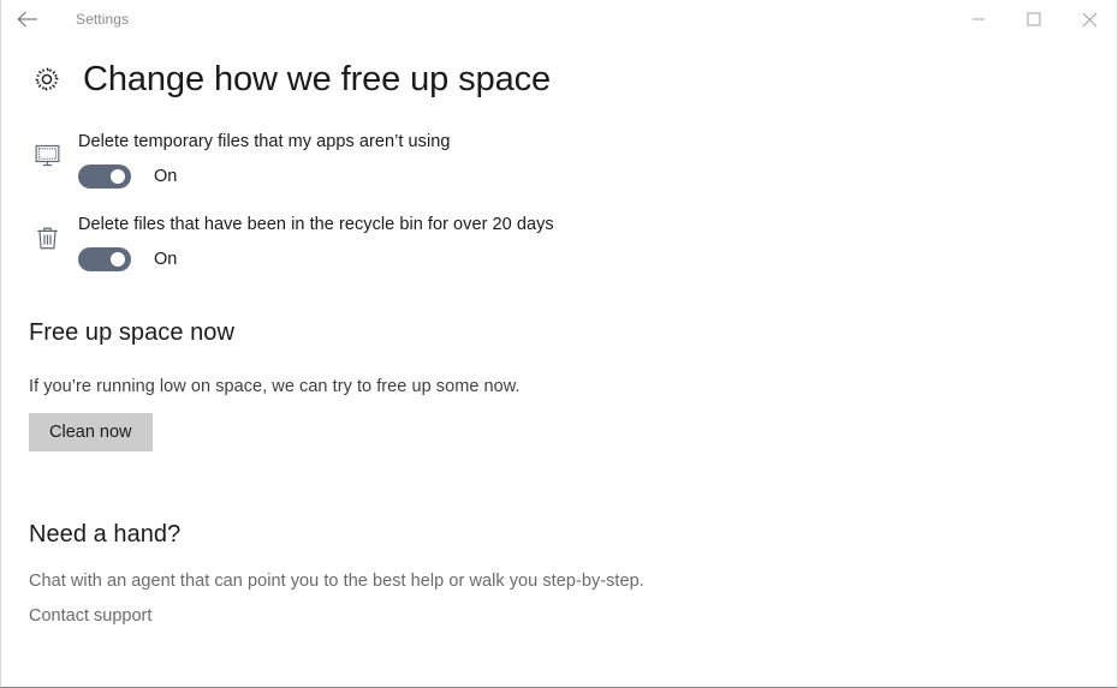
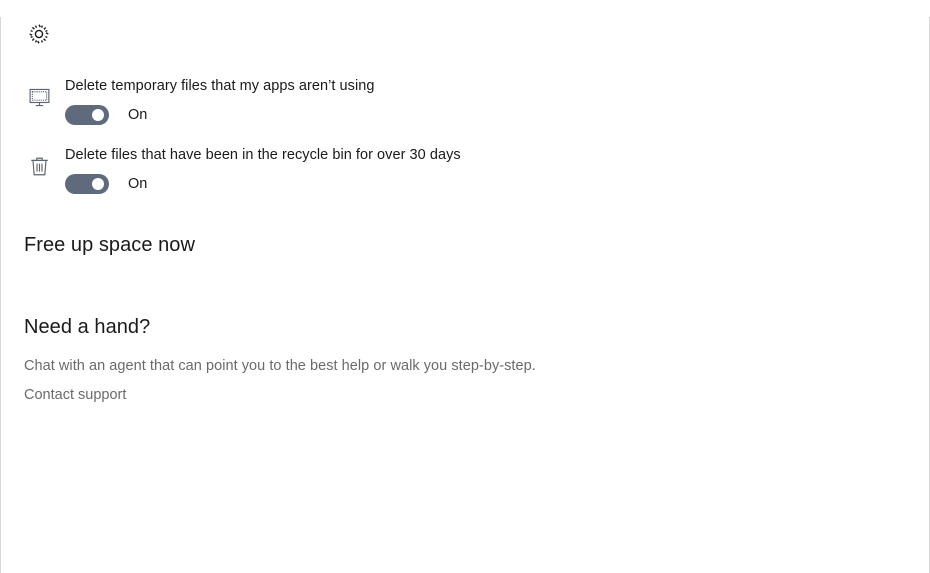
- Settings
- Change how we free up space
  Delete temporary files that my apps aren’t using
  On
- Delete files that have been in the recycle bin for over 20 days
+ Delete files that have been in the recycle bin for over 30 days
  On
  Free up space now
- If you’re running low on space, we can try to free up some now.
- Clean now
  Need a hand?
  Chat with an agent that can point you to the best help or walk you step-by-step.
  Contact support
